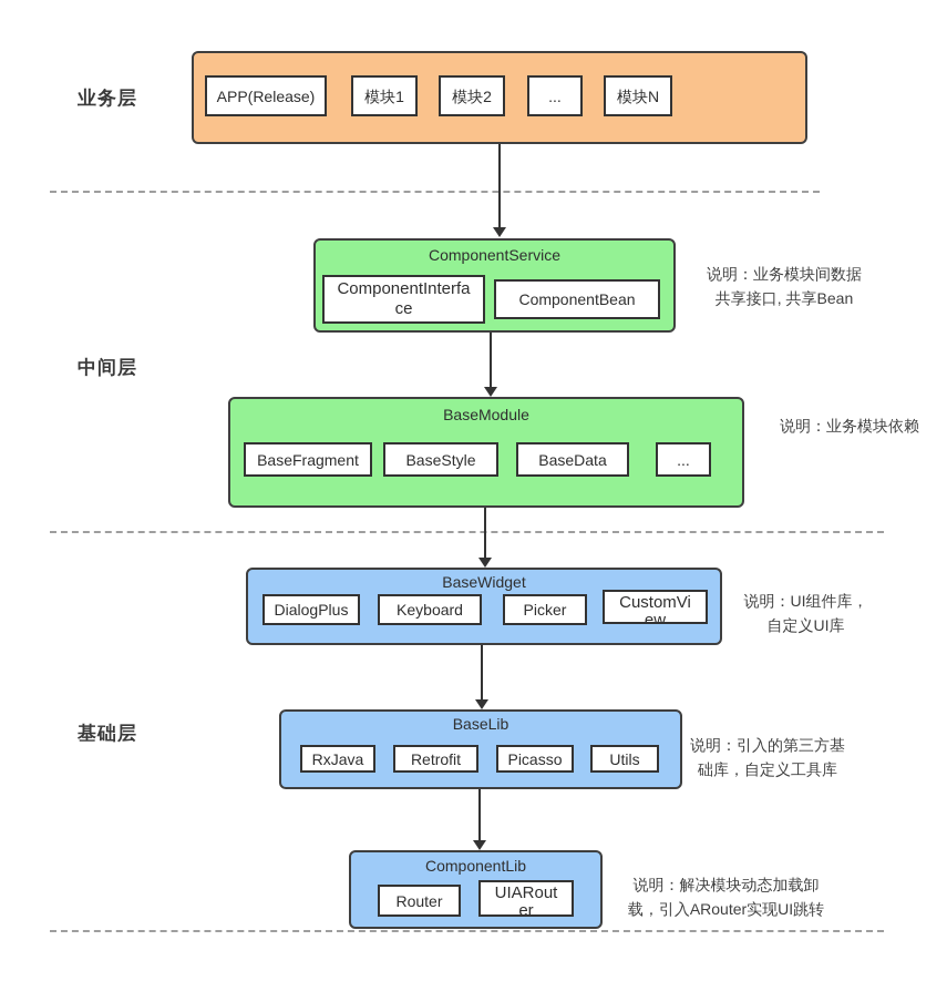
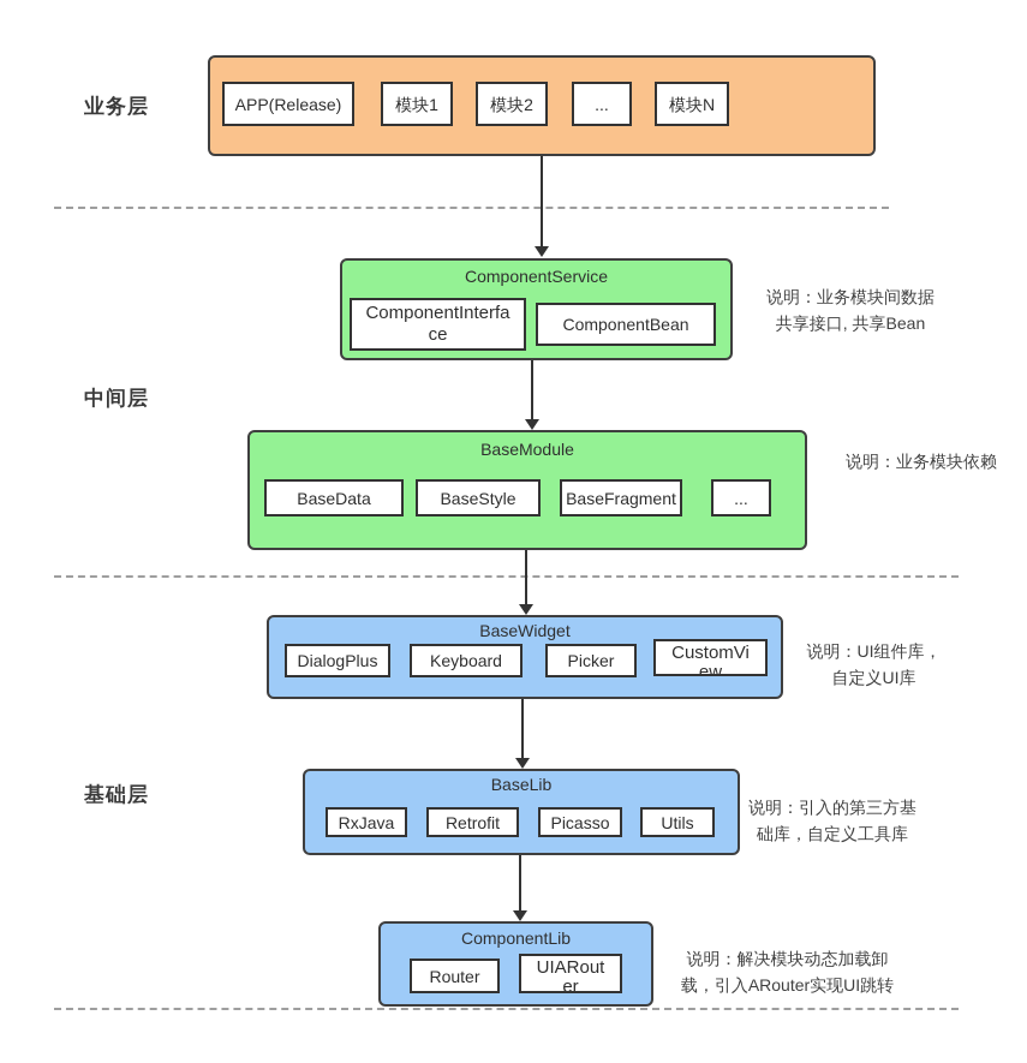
  业务层
  中间层
  基础层
  APP(Release)
  模块1
  模块2
  ...
  模块N
  ComponentService
  ComponentInterface
  ComponentBean
  说明：业务模块间数据
  共享接口, 共享Bean
  BaseModule
- BaseFragment
+ BaseData
  BaseStyle
- BaseData
+ BaseFragment
  ...
  说明：业务模块依赖
  BaseWidget
  DialogPlus
  Keyboard
  Picker
  CustomView
  说明：UI组件库，
  自定义UI库
  BaseLib
  RxJava
  Retrofit
  Picasso
  Utils
  说明：引入的第三方基
  础库，自定义工具库
  ComponentLib
  Router
  UIARouter
  说明：解决模块动态加载卸
  载，引入ARouter实现UI跳转
